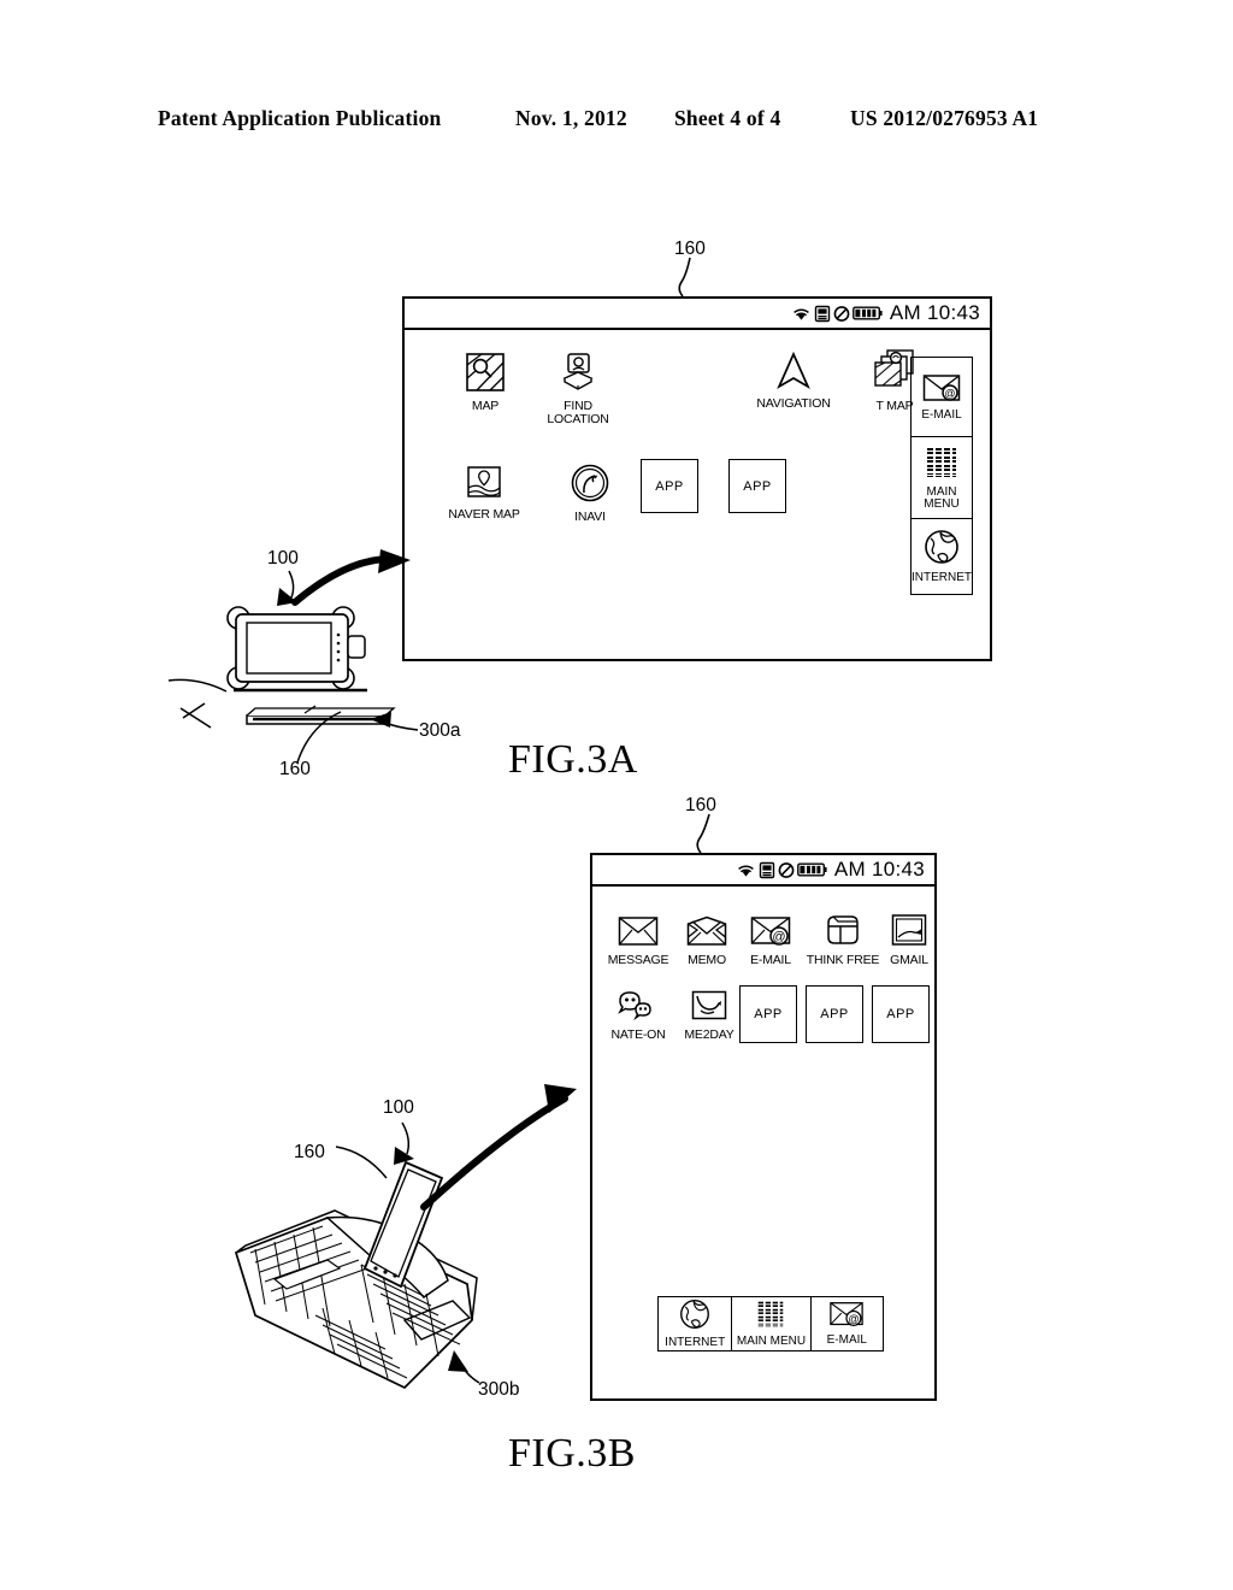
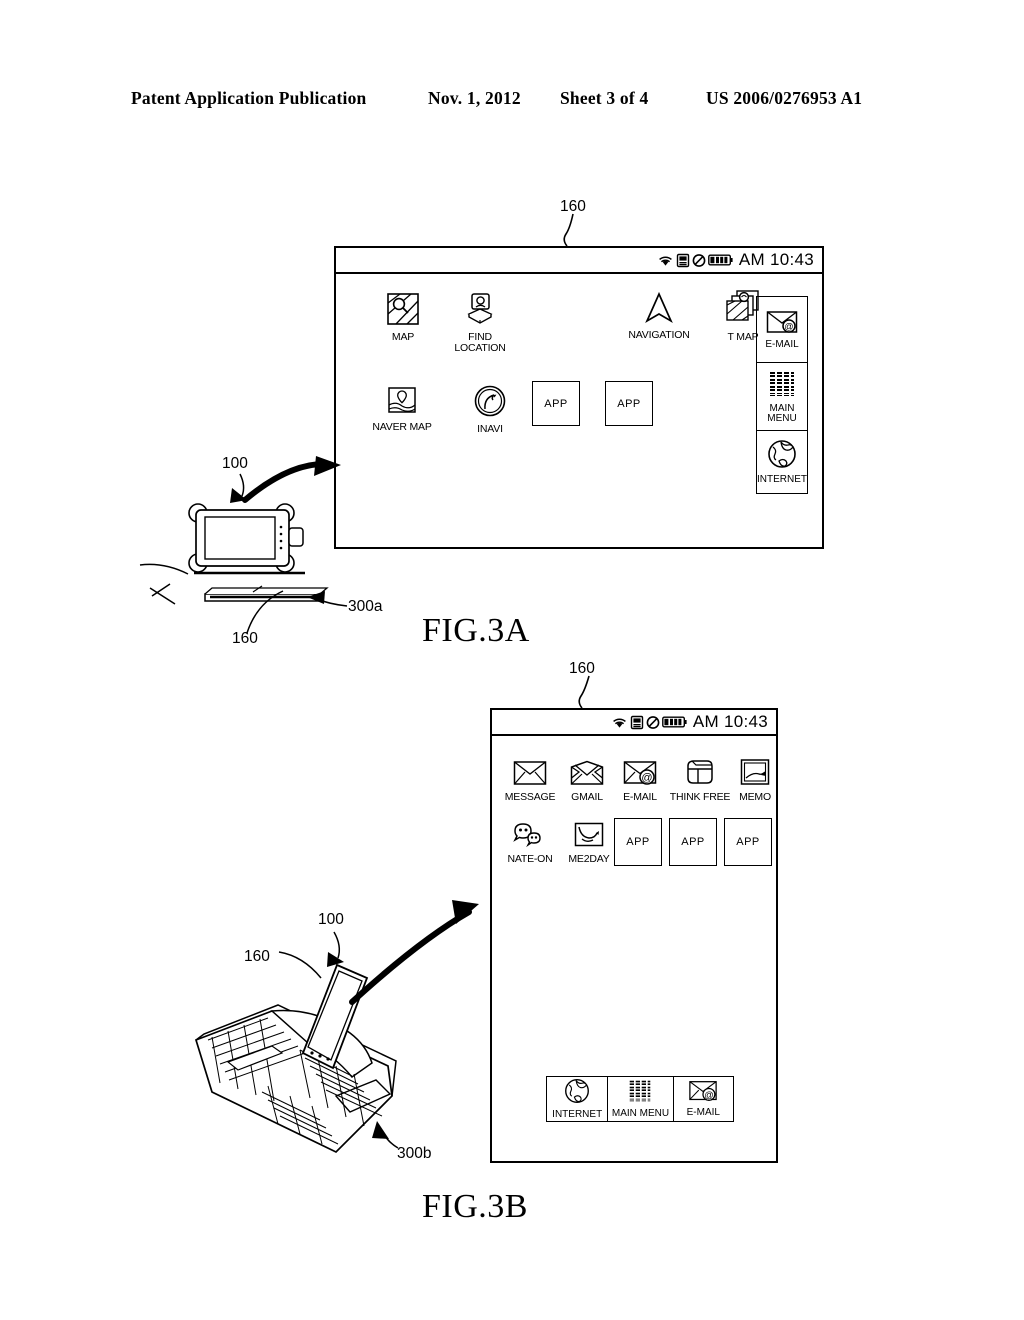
  Patent Application Publication
  Nov. 1, 2012
- Sheet 4 of 4
+ Sheet 3 of 4
- US 2012/0276953 A1
+ US 2006/0276953 A1
  AM 10:43
  MAP
  FIND
  LOCATION
  NAVIGATION
  T MAP
  NAVER MAP
  INAVI
  APP
  APP
  @
  E-MAIL
  MAIN
  MENU
  INTERNET
  AM 10:43
  MESSAGE
- MEMO
+ GMAIL
  @
  E-MAIL
  THINK FREE
- GMAIL
+ MEMO
  NATE-ON
  ME2DAY
  APP
  APP
  APP
  INTERNET
  MAIN MENU
  @
  E-MAIL
  160
  100
  160
  300a
  160
  100
  160
  300b
  FIG.3A
  FIG.3B
